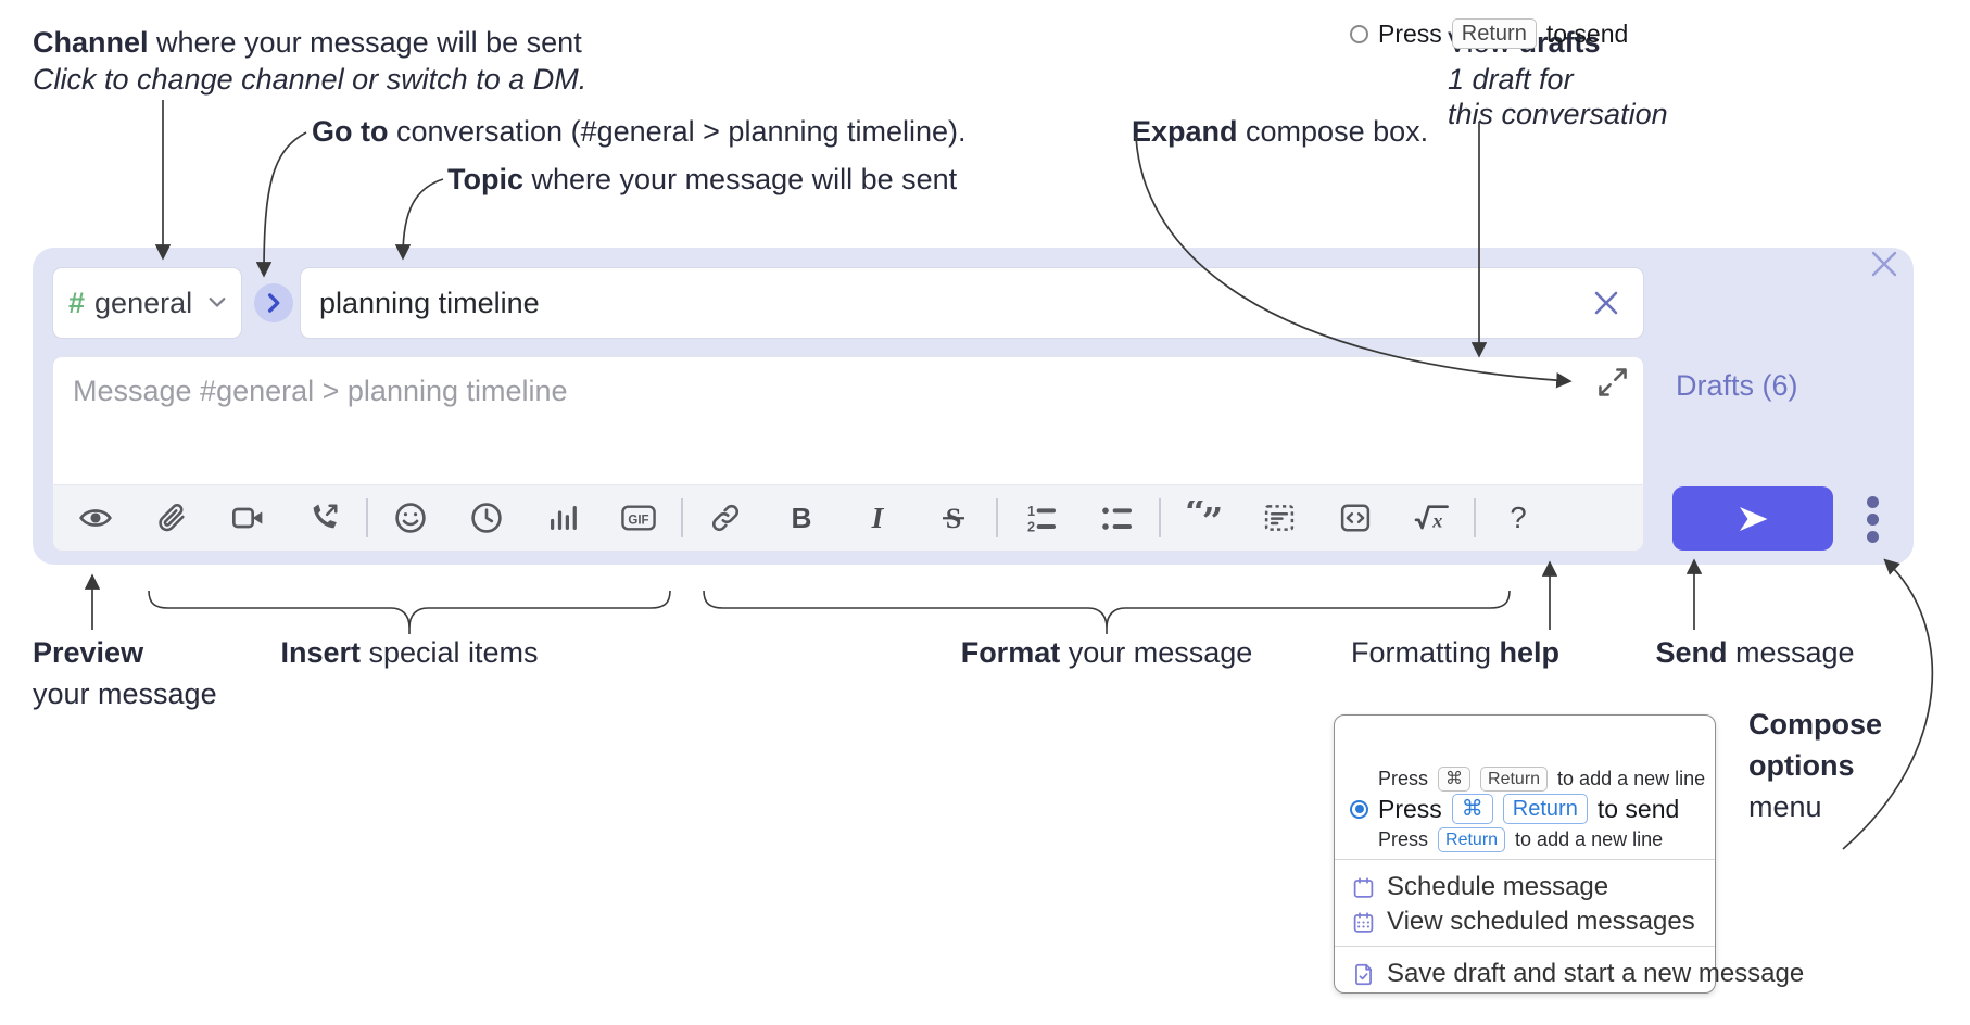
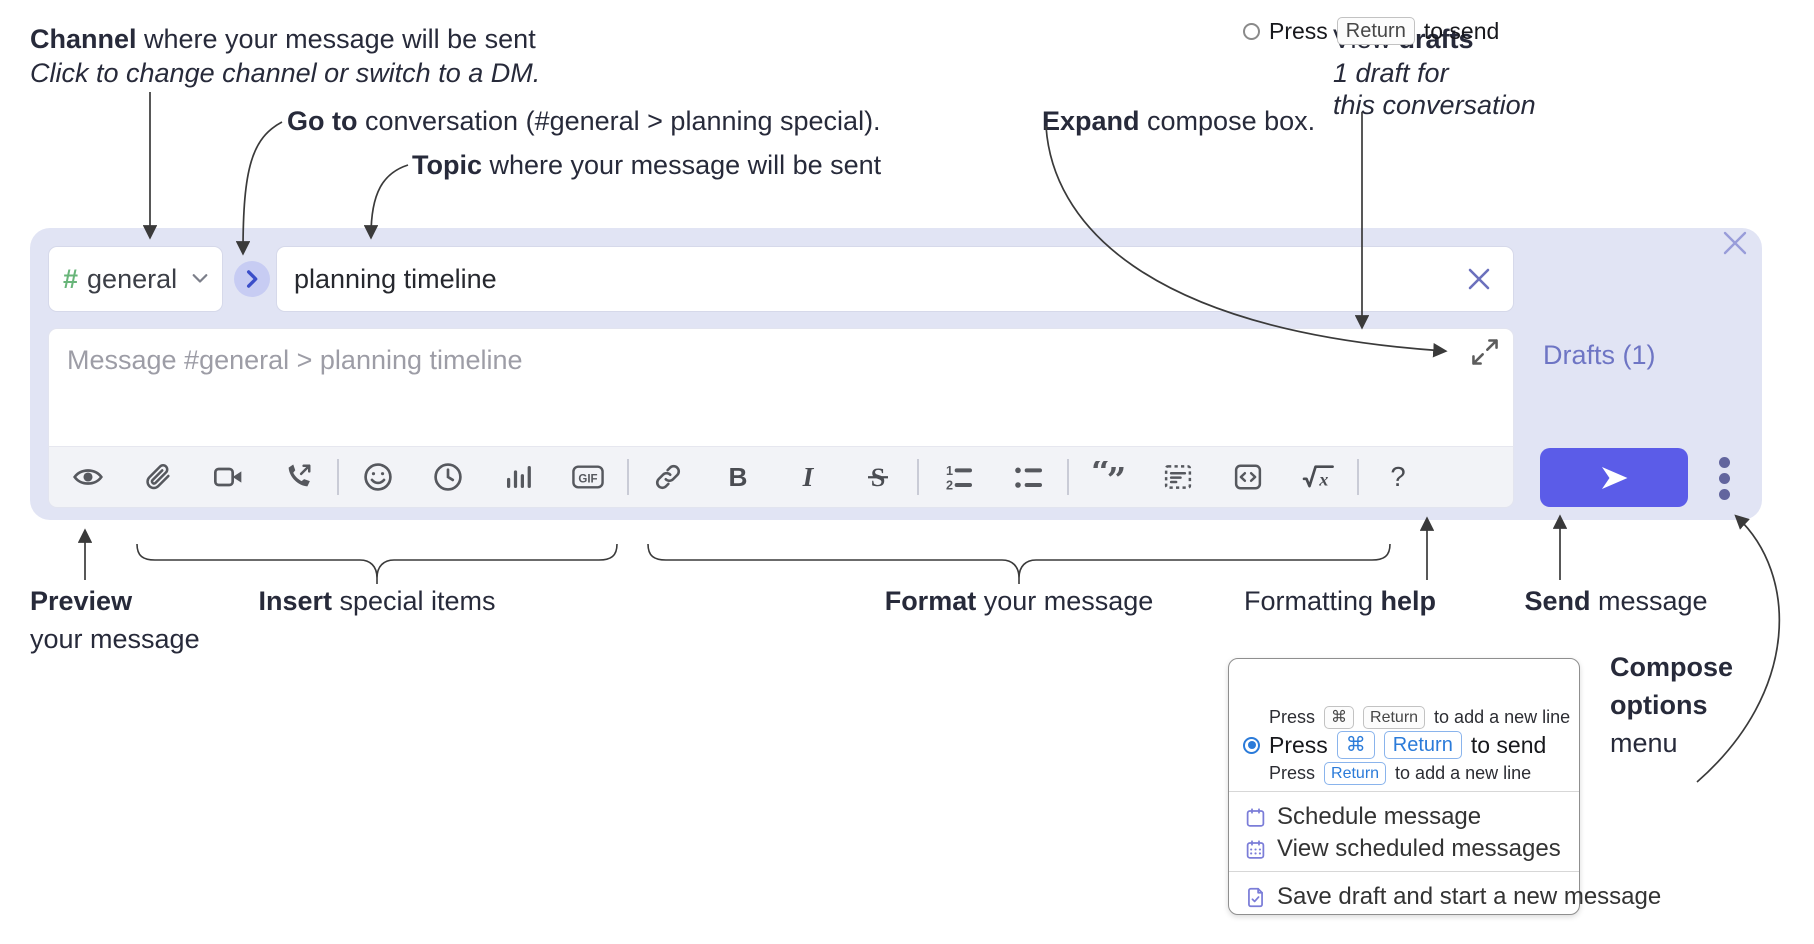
  Channel where your message will be sent
  Click to change channel or switch to a DM.
- Go to conversation (#general > planning timeline).
+ Go to conversation (#general > planning special).
  Topic where your message will be sent
  Expand compose box.
  1 draft for
  this conversation
  #
  general
  planning timeline
  Message #general > planning timeline
- Drafts (6)
+ Drafts (1)
  GIF
  B
  I
  1
  2
  “
  ”
  x
  ?
  Preview
  your message
  Insert special items
  Format your message
  Formatting help
  Send message
  Compose
  options
  menu
  Press
  Return
  to send
  Press
  ⌘
  Return
  to add a new line
  Press
  ⌘
  Return
  to send
  Press
  Return
  to add a new line
  Schedule message
  View scheduled messages
  Save draft and start a new message
